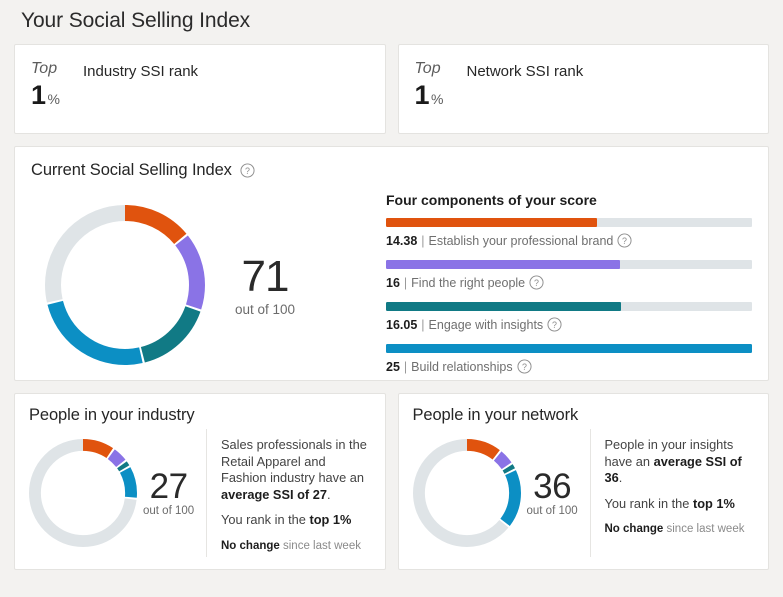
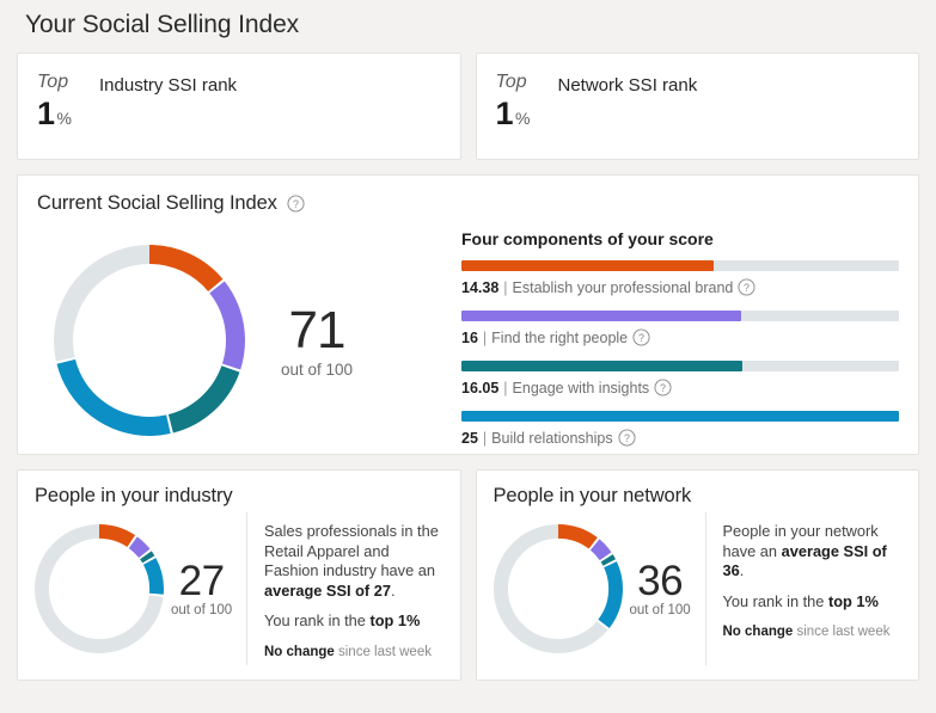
  Your Social Selling Index
  Top
  1 %
  Industry SSI rank
  Top
  1 %
  Network SSI rank
  Current Social Selling Index
  ?
  71
  out of 100
  Four components of your score
  14.38
  |
  Establish your professional brand
  ?
  16
  |
  Find the right people
  ?
  16.05
  |
  Engage with insights
  ?
  25
  |
  Build relationships
  ?
  People in your industry
  27
  out of 100
  Sales professionals in the Retail Apparel and Fashion industry have an average SSI of 27.
  You rank in the top 1%
  No change since last week
  People in your network
  36
  out of 100
- People in your insights have an average SSI of 36.
+ People in your network have an average SSI of 36.
  You rank in the top 1%
  No change since last week
